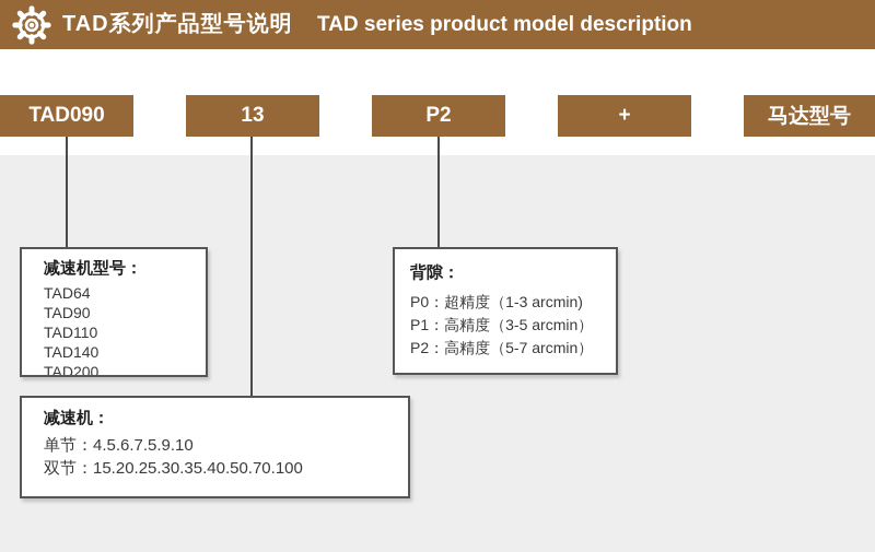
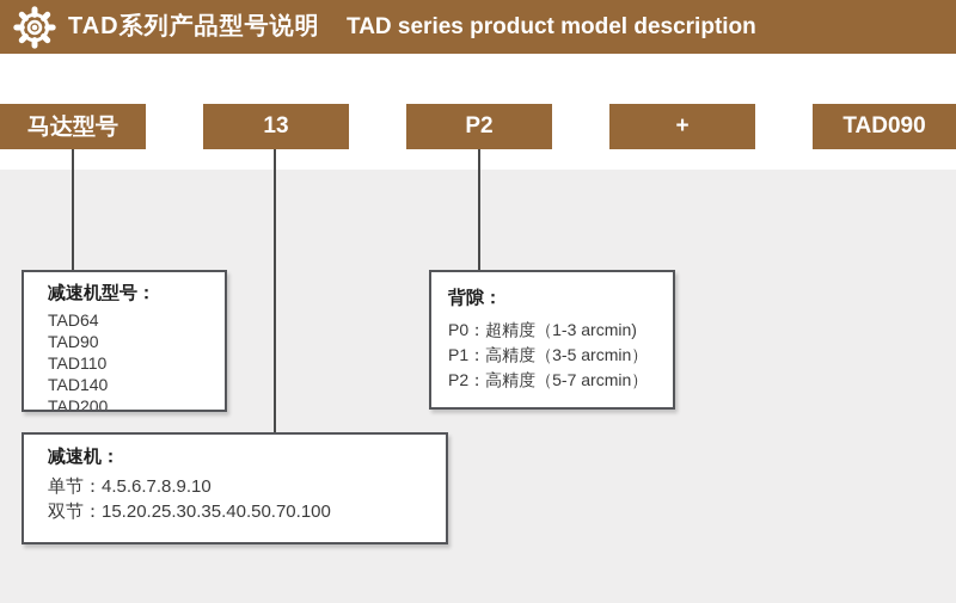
  TAD系列产品型号说明
  TAD series product model description
- TAD090
+ 马达型号
  13
  P2
  +
- 马达型号
+ TAD090
  减速机型号：
  TAD64
  TAD90
  TAD110
  TAD140
  TAD200
  背隙：
  P0：超精度（1-3 arcmin)
  P1：高精度（3-5 arcmin）
  P2：高精度（5-7 arcmin）
  减速机：
- 单节：4.5.6.7.5.9.10
+ 单节：4.5.6.7.8.9.10
  双节：15.20.25.30.35.40.50.70.100
